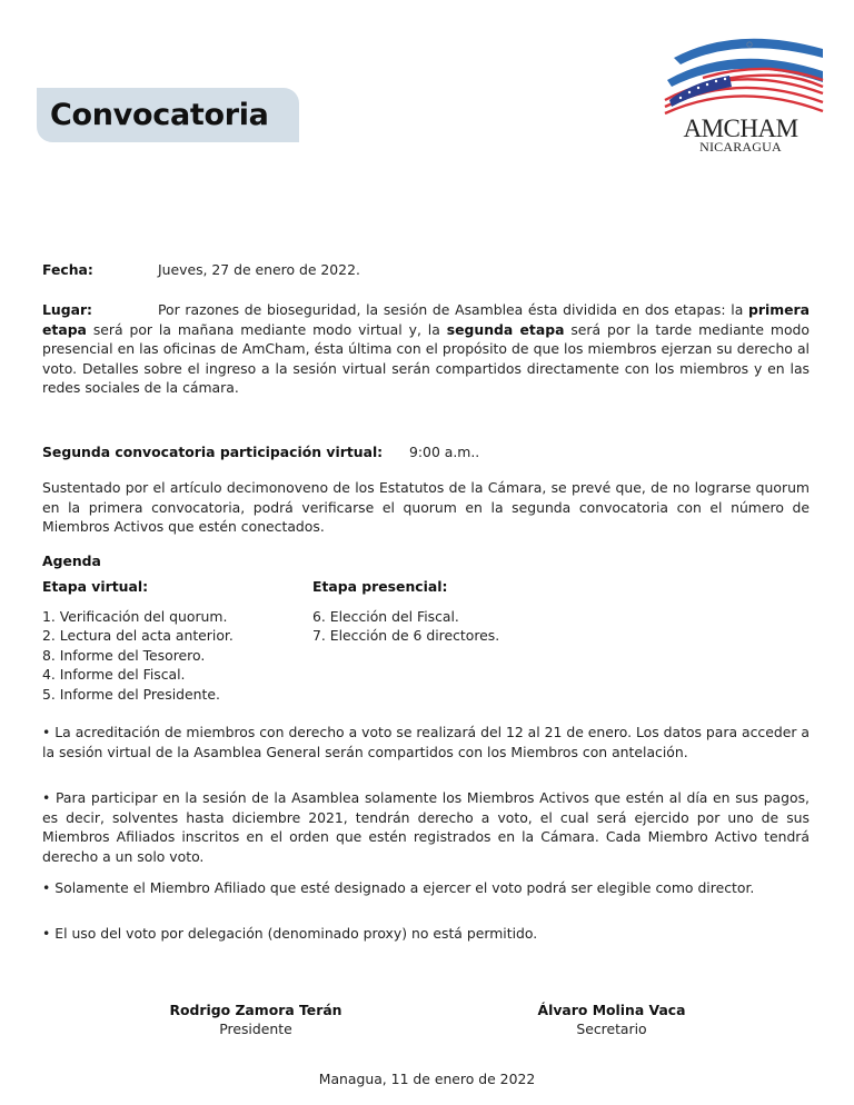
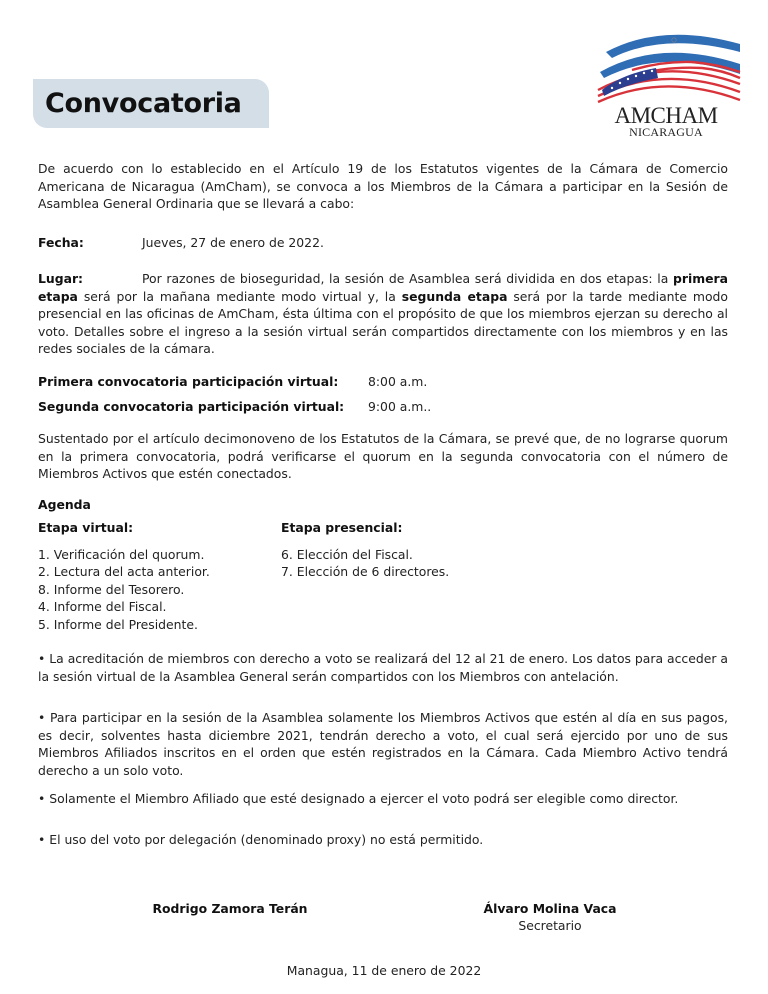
  Convocatoria
  AMCHAM
  NICARAGUA
+ De acuerdo con lo establecido en el Artículo 19 de los Estatutos vigentes de la Cámara de Comercio Americana de Nicaragua (AmCham), se convoca a los Miembros de la Cámara a participar en la Sesión de Asamblea General Ordinaria que se llevará a cabo:
  Fecha: Jueves, 27 de enero de 2022.
- Lugar: Por razones de bioseguridad, la sesión de Asamblea ésta dividida en dos etapas: la primera etapa será por la mañana mediante modo virtual y, la segunda etapa será por la tarde mediante modo presencial en las oficinas de AmCham, ésta última con el propósito de que los miembros ejerzan su derecho al voto. Detalles sobre el ingreso a la sesión virtual serán compartidos directamente con los miembros y en las redes sociales de la cámara.
+ Lugar: Por razones de bioseguridad, la sesión de Asamblea será dividida en dos etapas: la primera etapa será por la mañana mediante modo virtual y, la segunda etapa será por la tarde mediante modo presencial en las oficinas de AmCham, ésta última con el propósito de que los miembros ejerzan su derecho al voto. Detalles sobre el ingreso a la sesión virtual serán compartidos directamente con los miembros y en las redes sociales de la cámara.
+ Primera convocatoria participación virtual: 8:00 a.m.
  Segunda convocatoria participación virtual: 9:00 a.m..
  Sustentado por el artículo decimonoveno de los Estatutos de la Cámara, se prevé que, de no lograrse quorum en la primera convocatoria, podrá verificarse el quorum en la segunda convocatoria con el número de Miembros Activos que estén conectados.
  Agenda
  Etapa virtual:
  1. Verificación del quorum.
  2. Lectura del acta anterior.
  8. Informe del Tesorero.
  4. Informe del Fiscal.
  5. Informe del Presidente.
  Etapa presencial:
  6. Elección del Fiscal.
  7. Elección de 6 directores.
  • La acreditación de miembros con derecho a voto se realizará del 12 al 21 de enero. Los datos para acceder a la sesión virtual de la Asamblea General serán compartidos con los Miembros con antelación.
  • Para participar en la sesión de la Asamblea solamente los Miembros Activos que estén al día en sus pagos, es decir, solventes hasta diciembre 2021, tendrán derecho a voto, el cual será ejercido por uno de sus Miembros Afiliados inscritos en el orden que estén registrados en la Cámara. Cada Miembro Activo tendrá derecho a un solo voto.
  • Solamente el Miembro Afiliado que esté designado a ejercer el voto podrá ser elegible como director.
  • El uso del voto por delegación (denominado proxy) no está permitido.
  Rodrigo Zamora Terán
- Presidente
  Álvaro Molina Vaca
  Secretario
  Managua, 11 de enero de 2022
